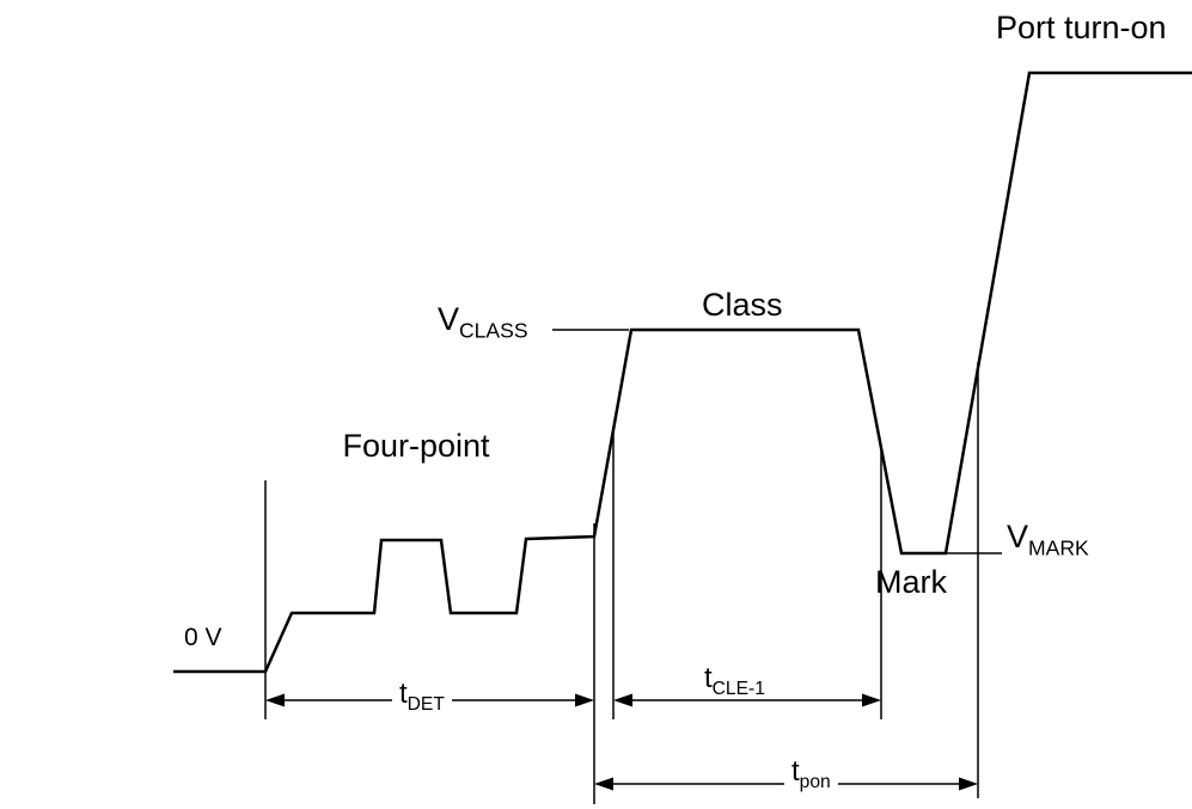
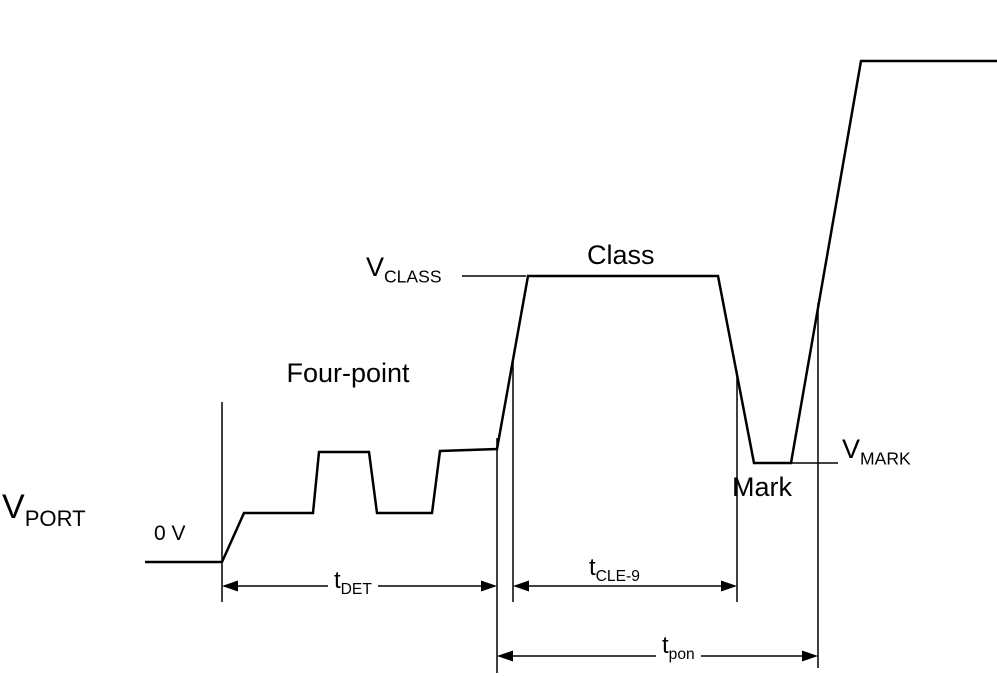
- Port turn-on
  Class
  VCLASS
  Four-point
+ VPORT
  0 V
  Mark
  VMARK
  tDET
- tCLE-1
+ tCLE-9
  tpon
